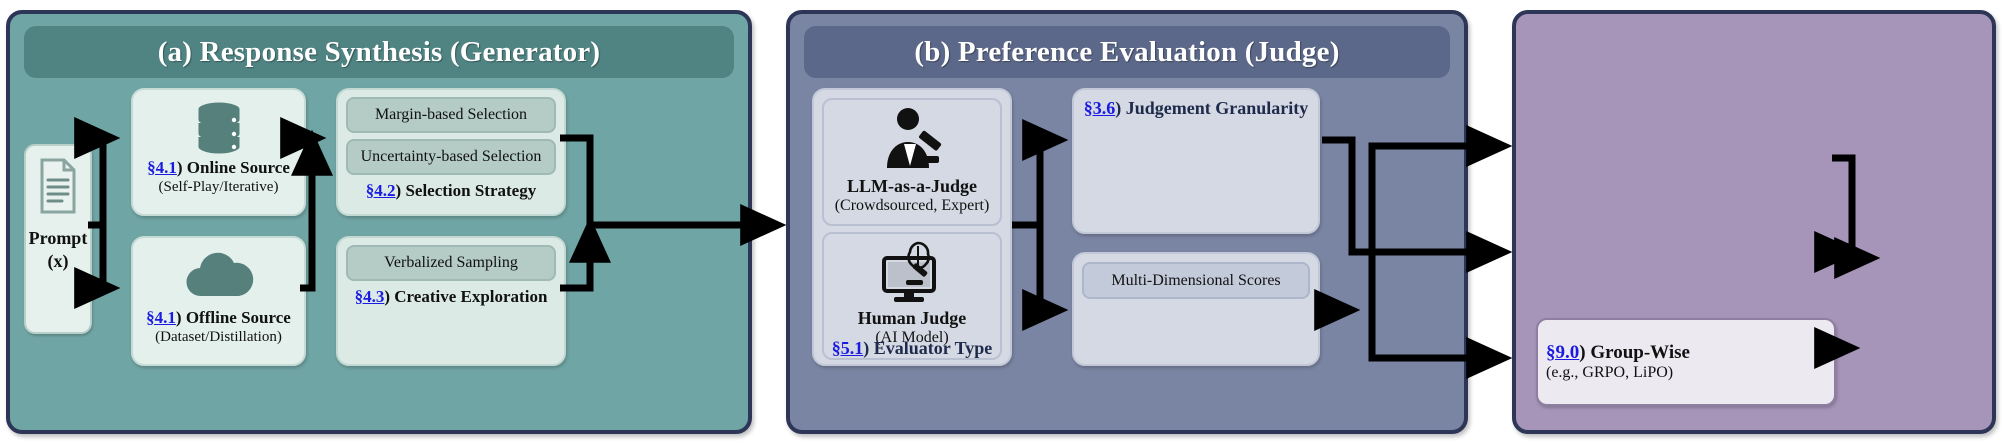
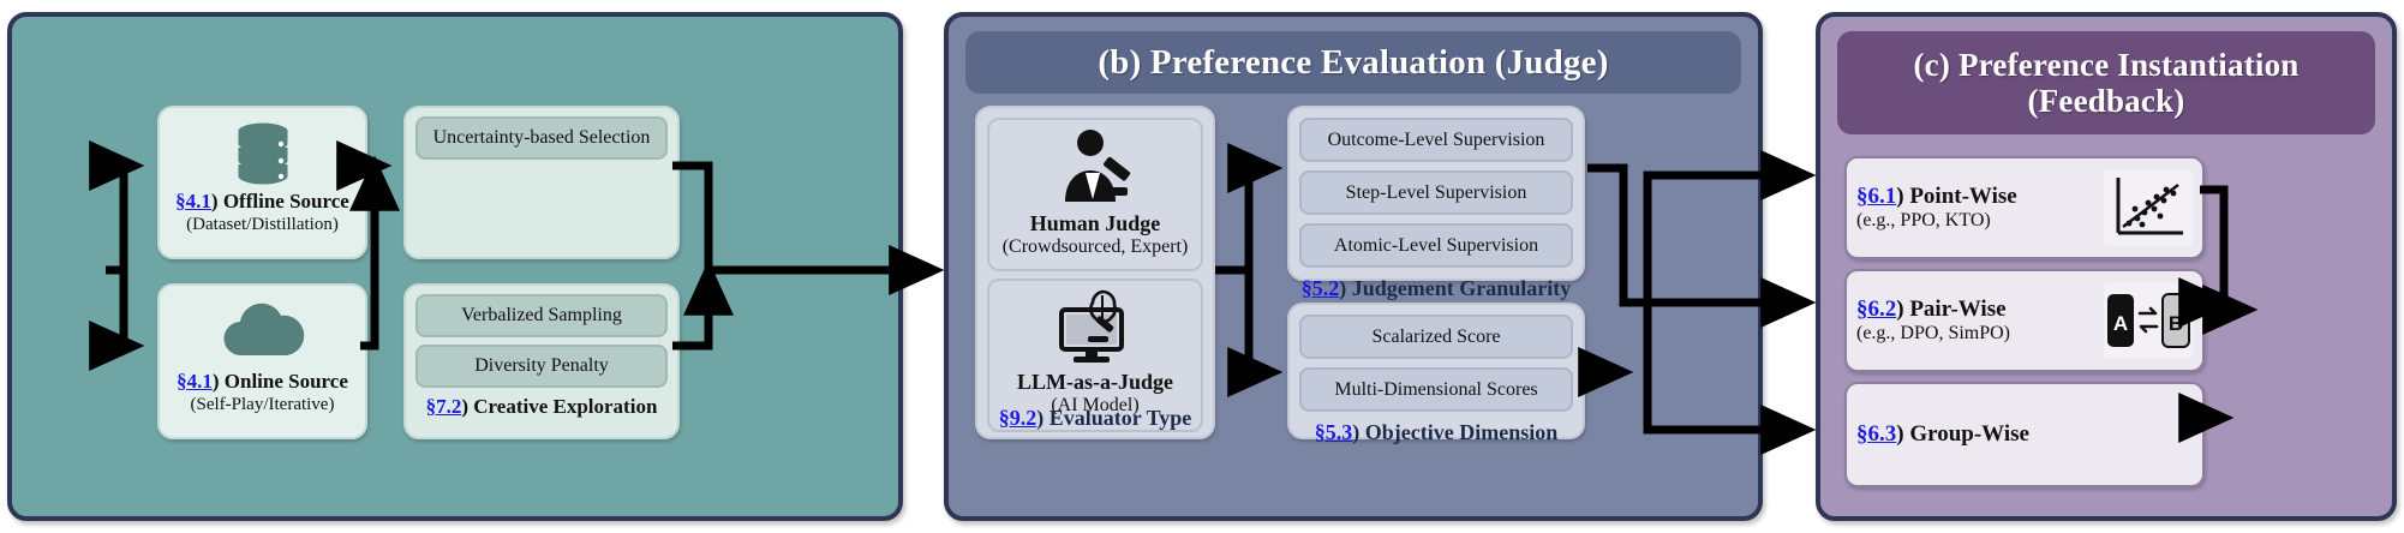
- (a) Response Synthesis (Generator)
- Prompt
- (x)
- §4.1) Online Source
+ §4.1) Offline Source
- (Self-Play/Iterative)
+ (Dataset/Distillation)
- §4.1) Offline Source
+ §4.1) Online Source
- (Dataset/Distillation)
+ (Self-Play/Iterative)
- Margin-based Selection
  Uncertainty-based Selection
- §4.2) Selection Strategy
  Verbalized Sampling
+ Diversity Penalty
- §4.3) Creative Exploration
+ §7.2) Creative Exploration
  (b) Preference Evaluation (Judge)
- LLM-as-a-Judge
+ Human Judge
  (Crowdsourced, Expert)
- Human Judge
+ LLM-as-a-Judge
  (AI Model)
- §5.1) Evaluator Type
+ §9.2) Evaluator Type
+ Outcome-Level Supervision
+ Step-Level Supervision
+ Atomic-Level Supervision
- §3.6) Judgement Granularity
+ §5.2) Judgement Granularity
+ Scalarized Score
  Multi-Dimensional Scores
+ §5.3) Objective Dimension
+ (c) Preference Instantiation
+ (Feedback)
+ §6.1) Point-Wise
+ (e.g., PPO, KTO)
+ §6.2) Pair-Wise
+ (e.g., DPO, SimPO)
+ A
+ B
- §9.0) Group-Wise
+ §6.3) Group-Wise
- (e.g., GRPO, LiPO)
